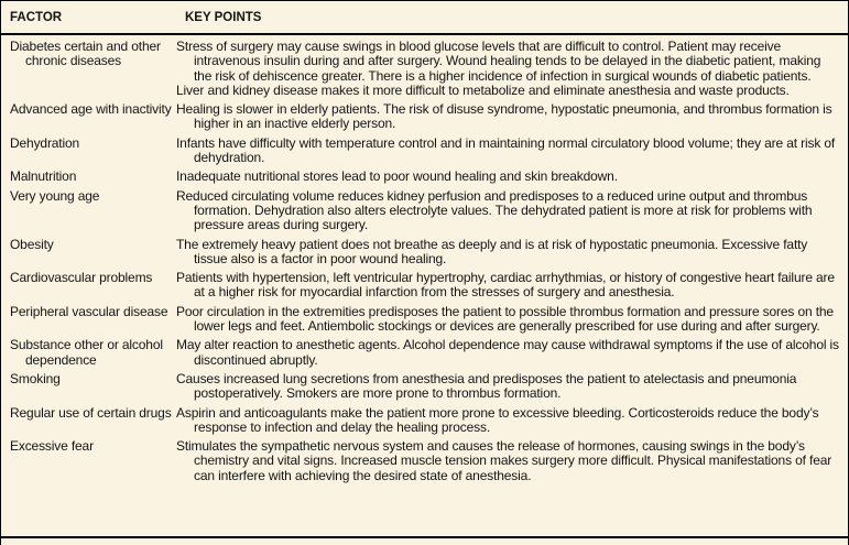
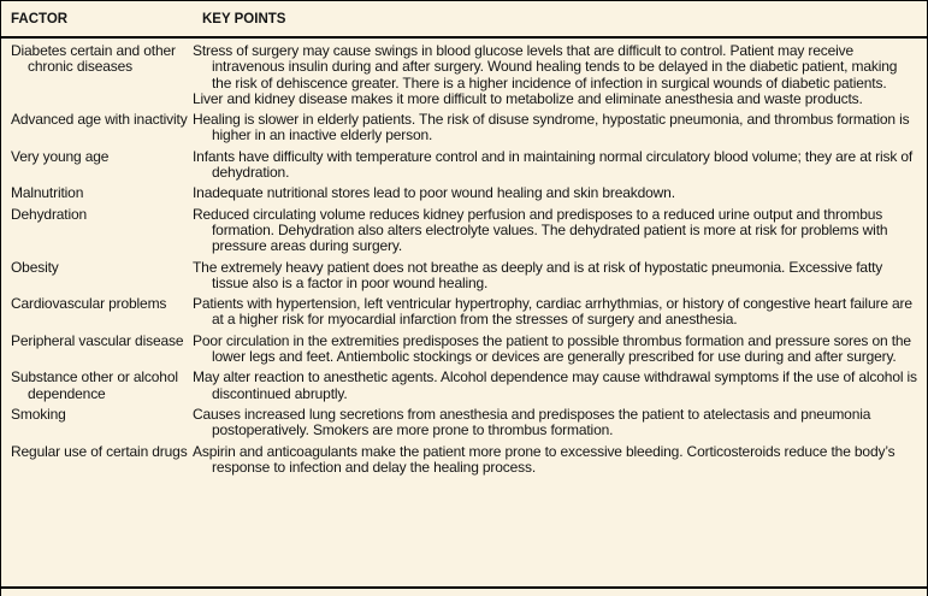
  FACTOR
  KEY POINTS
  Diabetes certain and other chronic diseases
  Stress of surgery may cause swings in blood glucose levels that are difficult to control. Patient may receive intravenous insulin during and after surgery. Wound healing tends to be delayed in the diabetic patient, making the risk of dehiscence greater. There is a higher incidence of infection in surgical wounds of diabetic patients.
  Liver and kidney disease makes it more difficult to metabolize and eliminate anesthesia and waste products.
  Advanced age with inactivity
  Healing is slower in elderly patients. The risk of disuse syndrome, hypostatic pneumonia, and thrombus formation is higher in an inactive elderly person.
- Dehydration
+ Very young age
  Infants have difficulty with temperature control and in maintaining normal circulatory blood volume; they are at risk of dehydration.
  Malnutrition
  Inadequate nutritional stores lead to poor wound healing and skin breakdown.
- Very young age
+ Dehydration
  Reduced circulating volume reduces kidney perfusion and predisposes to a reduced urine output and thrombus formation. Dehydration also alters electrolyte values. The dehydrated patient is more at risk for problems with pressure areas during surgery.
  Obesity
  The extremely heavy patient does not breathe as deeply and is at risk of hypostatic pneumonia. Excessive fatty tissue also is a factor in poor wound healing.
  Cardiovascular problems
  Patients with hypertension, left ventricular hypertrophy, cardiac arrhythmias, or history of congestive heart failure are at a higher risk for myocardial infarction from the stresses of surgery and anesthesia.
  Peripheral vascular disease
  Poor circulation in the extremities predisposes the patient to possible thrombus formation and pressure sores on the lower legs and feet. Antiembolic stockings or devices are generally prescribed for use during and after surgery.
  Substance other or alcohol dependence
  May alter reaction to anesthetic agents. Alcohol dependence may cause withdrawal symptoms if the use of alcohol is discontinued abruptly.
  Smoking
  Causes increased lung secretions from anesthesia and predisposes the patient to atelectasis and pneumonia postoperatively. Smokers are more prone to thrombus formation.
  Regular use of certain drugs
  Aspirin and anticoagulants make the patient more prone to excessive bleeding. Corticosteroids reduce the body’s response to infection and delay the healing process.
- Excessive fear
- Stimulates the sympathetic nervous system and causes the release of hormones, causing swings in the body’s chemistry and vital signs. Increased muscle tension makes surgery more difficult. Physical manifestations of fear can interfere with achieving the desired state of anesthesia.
